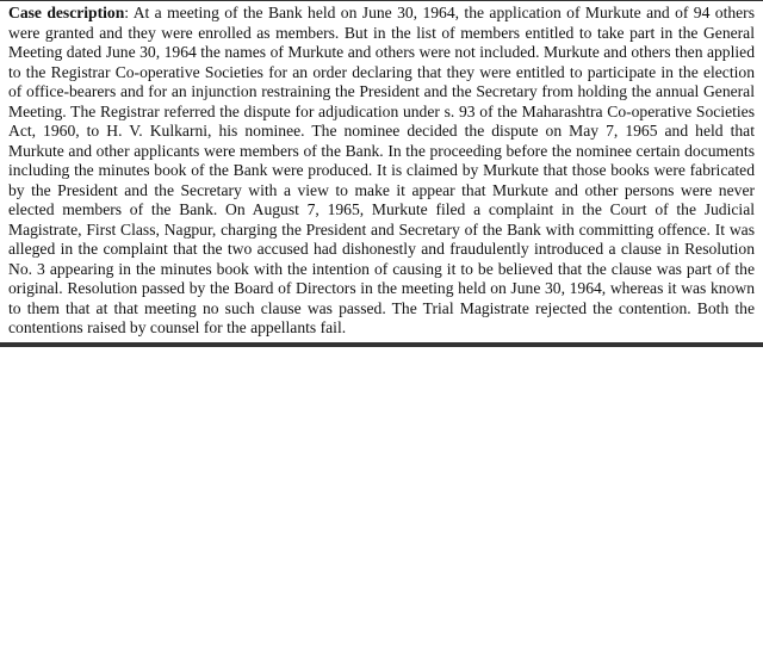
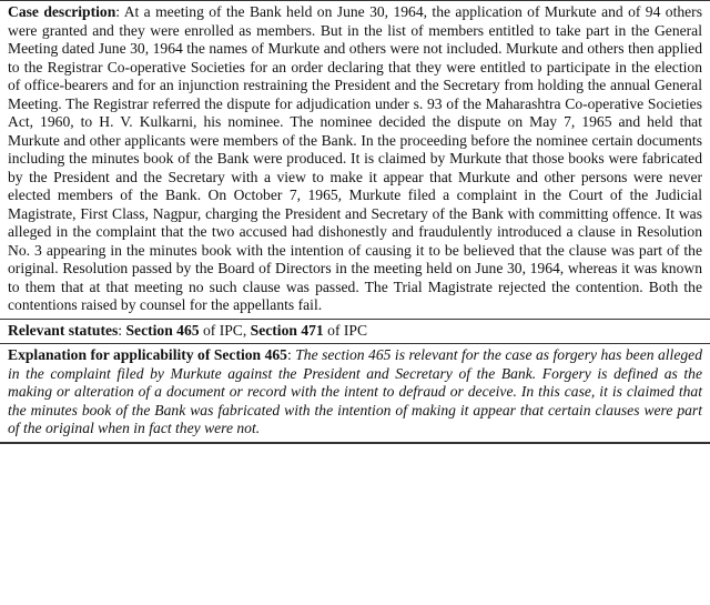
- Case description: At a meeting of the Bank held on June 30, 1964, the application of Murkute and of 94 others were granted and they were enrolled as members. But in the list of members entitled to take part in the General Meeting dated June 30, 1964 the names of Murkute and others were not included. Murkute and others then applied to the Registrar Co-operative Societies for an order declaring that they were entitled to participate in the election of office-bearers and for an injunction restraining the President and the Secretary from holding the annual General Meeting. The Registrar referred the dispute for adjudication under s. 93 of the Maharashtra Co-operative Societies Act, 1960, to H. V. Kulkarni, his nominee. The nominee decided the dispute on May 7, 1965 and held that Murkute and other applicants were members of the Bank. In the proceeding before the nominee certain documents including the minutes book of the Bank were produced. It is claimed by Murkute that those books were fabricated by the President and the Secretary with a view to make it appear that Murkute and other persons were never elected members of the Bank. On August 7, 1965, Murkute filed a complaint in the Court of the Judicial Magistrate, First Class, Nagpur, charging the President and Secretary of the Bank with committing offence. It was alleged in the complaint that the two accused had dishonestly and fraudulently introduced a clause in Resolution No. 3 appearing in the minutes book with the intention of causing it to be believed that the clause was part of the original. Resolution passed by the Board of Directors in the meeting held on June 30, 1964, whereas it was known to them that at that meeting no such clause was passed. The Trial Magistrate rejected the contention. Both the contentions raised by counsel for the appellants fail.
+ Case description: At a meeting of the Bank held on June 30, 1964, the application of Murkute and of 94 others were granted and they were enrolled as members. But in the list of members entitled to take part in the General Meeting dated June 30, 1964 the names of Murkute and others were not included. Murkute and others then applied to the Registrar Co-operative Societies for an order declaring that they were entitled to participate in the election of office-bearers and for an injunction restraining the President and the Secretary from holding the annual General Meeting. The Registrar referred the dispute for adjudication under s. 93 of the Maharashtra Co-operative Societies Act, 1960, to H. V. Kulkarni, his nominee. The nominee decided the dispute on May 7, 1965 and held that Murkute and other applicants were members of the Bank. In the proceeding before the nominee certain documents including the minutes book of the Bank were produced. It is claimed by Murkute that those books were fabricated by the President and the Secretary with a view to make it appear that Murkute and other persons were never elected members of the Bank. On October 7, 1965, Murkute filed a complaint in the Court of the Judicial Magistrate, First Class, Nagpur, charging the President and Secretary of the Bank with committing offence. It was alleged in the complaint that the two accused had dishonestly and fraudulently introduced a clause in Resolution No. 3 appearing in the minutes book with the intention of causing it to be believed that the clause was part of the original. Resolution passed by the Board of Directors in the meeting held on June 30, 1964, whereas it was known to them that at that meeting no such clause was passed. The Trial Magistrate rejected the contention. Both the contentions raised by counsel for the appellants fail.
+ Relevant statutes: Section 465 of IPC, Section 471 of IPC
+ Explanation for applicability of Section 465: The section 465 is relevant for the case as forgery has been alleged in the complaint filed by Murkute against the President and Secretary of the Bank. Forgery is defined as the making or alteration of a document or record with the intent to defraud or deceive. In this case, it is claimed that the minutes book of the Bank was fabricated with the intention of making it appear that certain clauses were part of the original when in fact they were not.
